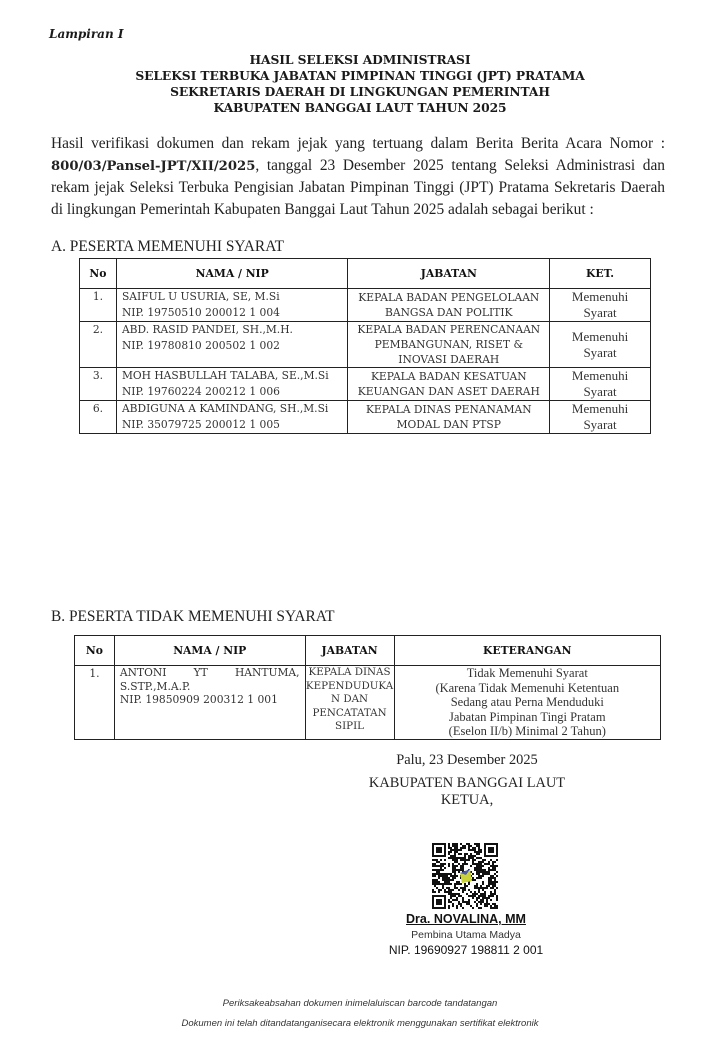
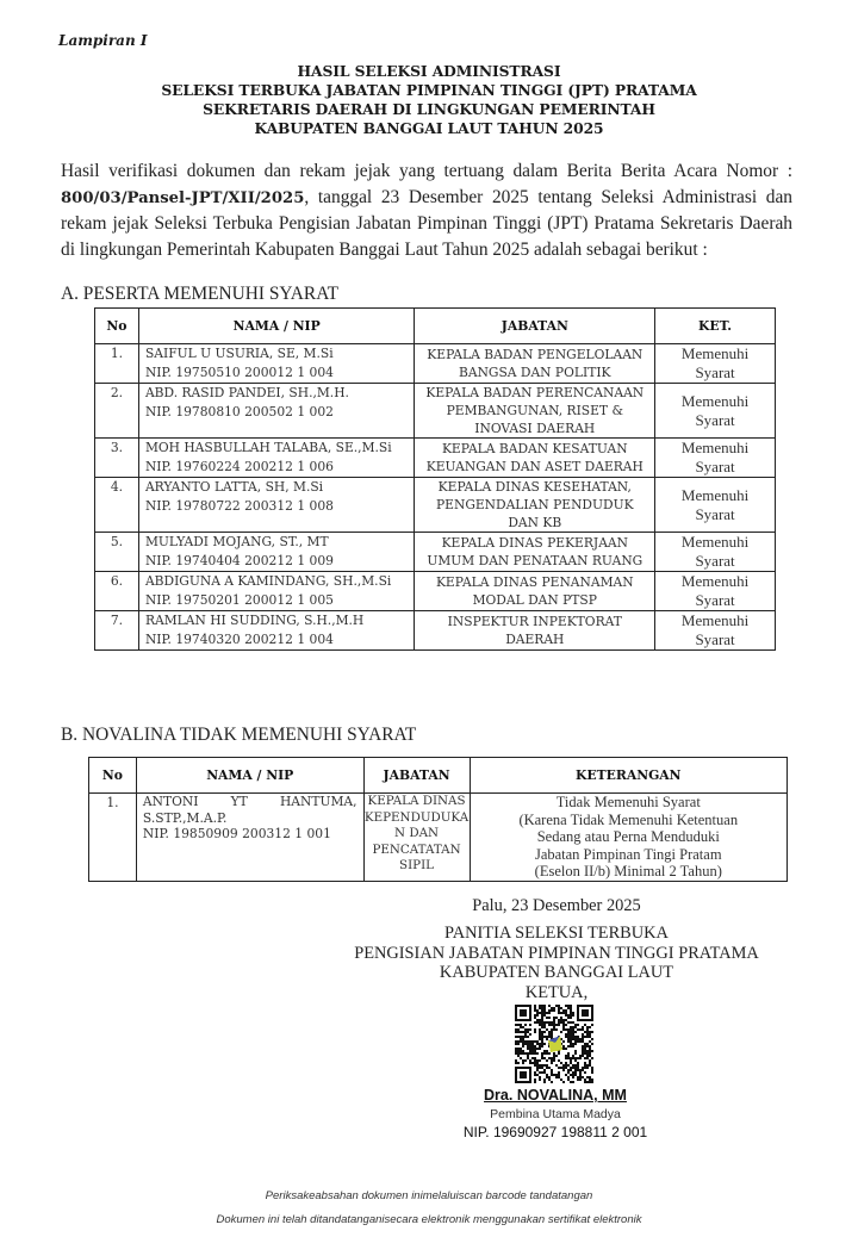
  Lampiran I
  HASIL SELEKSI ADMINISTRASI
  SELEKSI TERBUKA JABATAN PIMPINAN TINGGI (JPT) PRATAMA
  SEKRETARIS DAERAH DI LINGKUNGAN PEMERINTAH
  KABUPATEN BANGGAI LAUT TAHUN 2025
  Hasil verifikasi dokumen dan rekam jejak yang tertuang dalam Berita Berita Acara Nomor : 800/03/Pansel-JPT/XII/2025, tanggal 23 Desember 2025 tentang Seleksi Administrasi dan rekam jejak Seleksi Terbuka Pengisian Jabatan Pimpinan Tinggi (JPT) Pratama Sekretaris Daerah di lingkungan Pemerintah Kabupaten Banggai Laut Tahun 2025 adalah sebagai berikut :
  A. PESERTA MEMENUHI SYARAT
  No	NAMA / NIP	JABATAN	KET.
  1.	SAIFUL U USURIA, SE, M.SiNIP. 19750510 200012 1 004	KEPALA BADAN PENGELOLAANBANGSA DAN POLITIK	MemenuhiSyarat
  2.	ABD. RASID PANDEI, SH.,M.H.NIP. 19780810 200502 1 002	KEPALA BADAN PERENCANAANPEMBANGUNAN, RISET &INOVASI DAERAH	MemenuhiSyarat
  3.	MOH HASBULLAH TALABA, SE.,M.SiNIP. 19760224 200212 1 006	KEPALA BADAN KESATUANKEUANGAN DAN ASET DAERAH	MemenuhiSyarat
+ 4.	ARYANTO LATTA, SH, M.SiNIP. 19780722 200312 1 008	KEPALA DINAS KESEHATAN,PENGENDALIAN PENDUDUKDAN KB	MemenuhiSyarat
+ 5.	MULYADI MOJANG, ST., MTNIP. 19740404 200212 1 009	KEPALA DINAS PEKERJAANUMUM DAN PENATAAN RUANG	MemenuhiSyarat
- 6.	ABDIGUNA A KAMINDANG, SH.,M.SiNIP. 35079725 200012 1 005	KEPALA DINAS PENANAMANMODAL DAN PTSP	MemenuhiSyarat
+ 6.	ABDIGUNA A KAMINDANG, SH.,M.SiNIP. 19750201 200012 1 005	KEPALA DINAS PENANAMANMODAL DAN PTSP	MemenuhiSyarat
+ 7.	RAMLAN HI SUDDING, S.H.,M.HNIP. 19740320 200212 1 004	INSPEKTUR INPEKTORATDAERAH	MemenuhiSyarat
- B. PESERTA TIDAK MEMENUHI SYARAT
+ B. NOVALINA TIDAK MEMENUHI SYARAT
  No	NAMA / NIP	JABATAN	KETERANGAN
  1.	ANTONI YT HANTUMA,S.STP.,M.A.P.NIP. 19850909 200312 1 001	KEPALA DINASKEPENDUDUKAN DANPENCATATANSIPIL	Tidak Memenuhi Syarat(Karena Tidak Memenuhi KetentuanSedang atau Perna MendudukiJabatan Pimpinan Tingi Pratam(Eselon II/b) Minimal 2 Tahun)
  Palu, 23 Desember 2025
+ PANITIA SELEKSI TERBUKA
+ PENGISIAN JABATAN PIMPINAN TINGGI PRATAMA
  KABUPATEN BANGGAI LAUT
  KETUA,
  Dra. NOVALINA, MM
  Pembina Utama Madya
  NIP. 19690927 198811 2 001
  Periksakeabsahan dokumen inimelaluiscan barcode tandatangan
  Dokumen ini telah ditandatanganisecara elektronik menggunakan sertifikat elektronik
